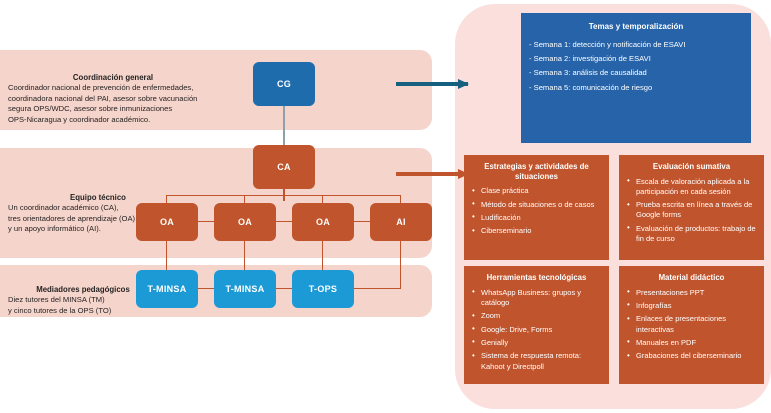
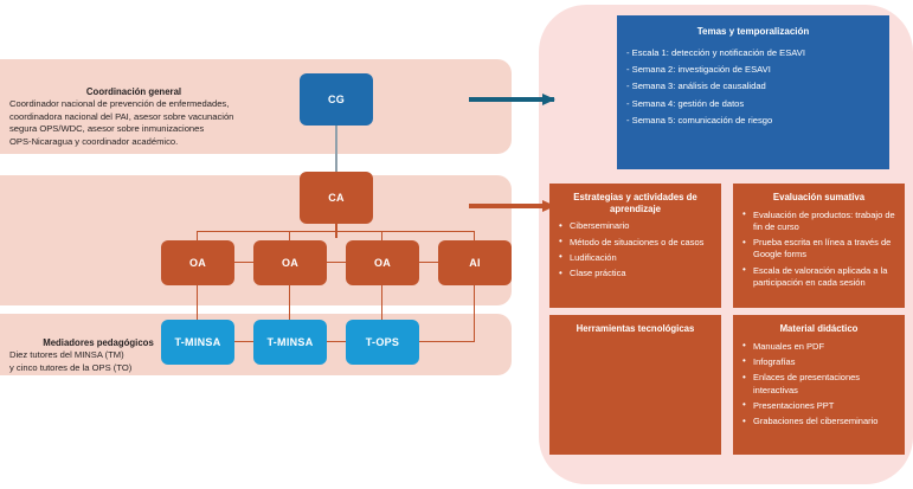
  Coordinación general
  Coordinador nacional de prevención de enfermedades,
  coordinadora nacional del PAI, asesor sobre vacunación
  segura OPS/WDC, asesor sobre inmunizaciones
  OPS-Nicaragua y coordinador académico.
- Equipo técnico
- Un coordinador académico (CA),
- tres orientadores de aprendizaje (OA)
- y un apoyo informático (AI).
  Mediadores pedagógicos
  Diez tutores del MINSA (TM)
  y cinco tutores de la OPS (TO)
  CG
  CA
  OA
  OA
  OA
  AI
  T-MINSA
  T-MINSA
  T-OPS
  Temas y temporalización
- - Semana 1: detección y notificación de ESAVI
+ - Escala 1: detección y notificación de ESAVI
  - Semana 2: investigación de ESAVI
  - Semana 3: análisis de causalidad
+ - Semana 4: gestión de datos
  - Semana 5: comunicación de riesgo
- Estrategias y actividades de situaciones
+ Estrategias y actividades de aprendizaje
- Clase práctica
+ Ciberseminario
  Método de situaciones o de casos
  Ludificación
- Ciberseminario
+ Clase práctica
  Evaluación sumativa
- Escala de valoración aplicada a la participación en cada sesión
+ Evaluación de productos: trabajo de fin de curso
  Prueba escrita en línea a través de Google forms
- Evaluación de productos: trabajo de fin de curso
+ Escala de valoración aplicada a la participación en cada sesión
  Herramientas tecnológicas
- WhatsApp Business: grupos y catálogo
- Zoom
- Google: Drive, Forms
- Genially
- Sistema de respuesta remota: Kahoot y Directpoll
  Material didáctico
- Presentaciones PPT
+ Manuales en PDF
  Infografías
  Enlaces de presentaciones interactivas
- Manuales en PDF
+ Presentaciones PPT
  Grabaciones del ciberseminario
